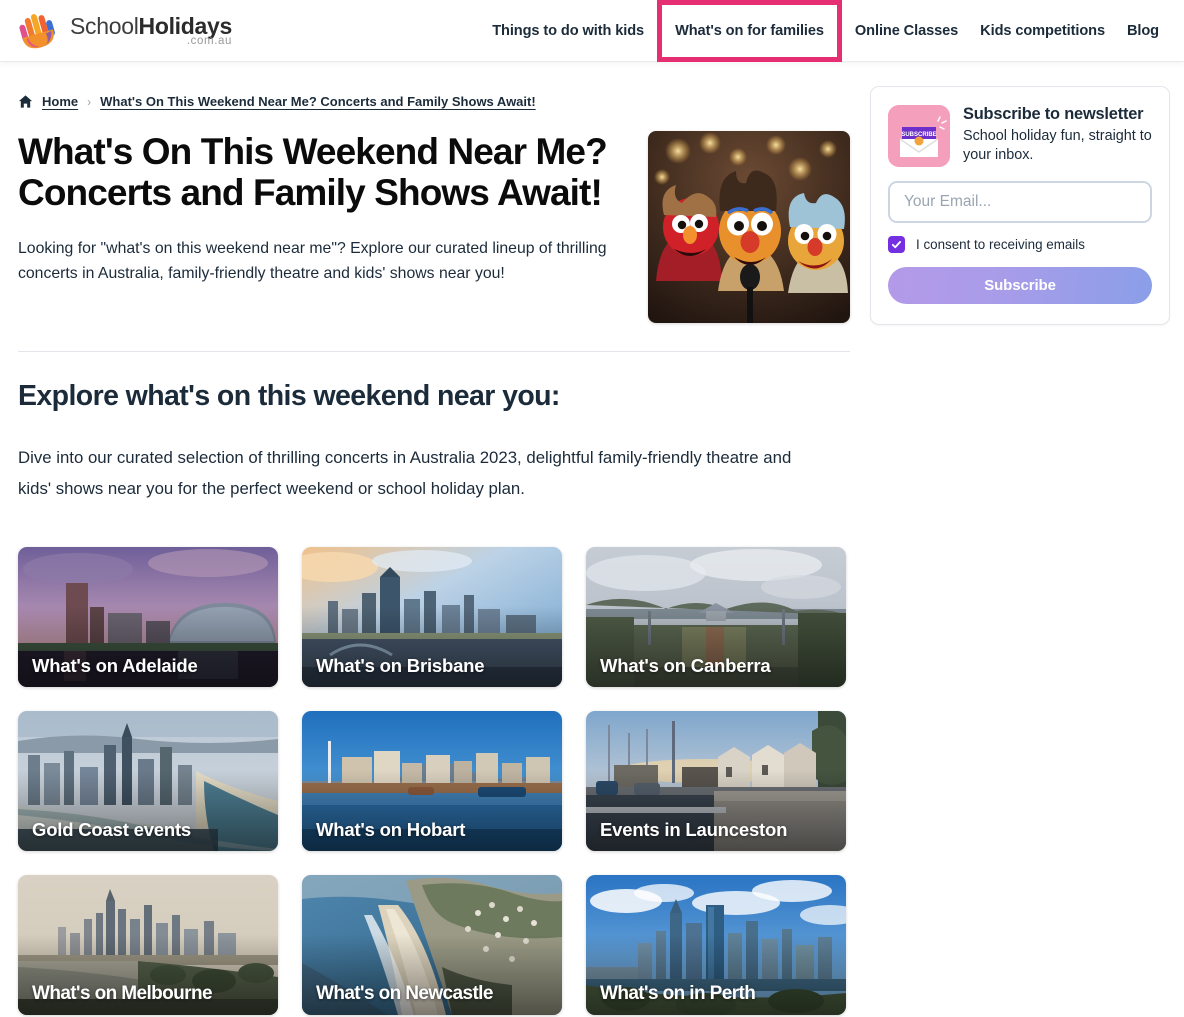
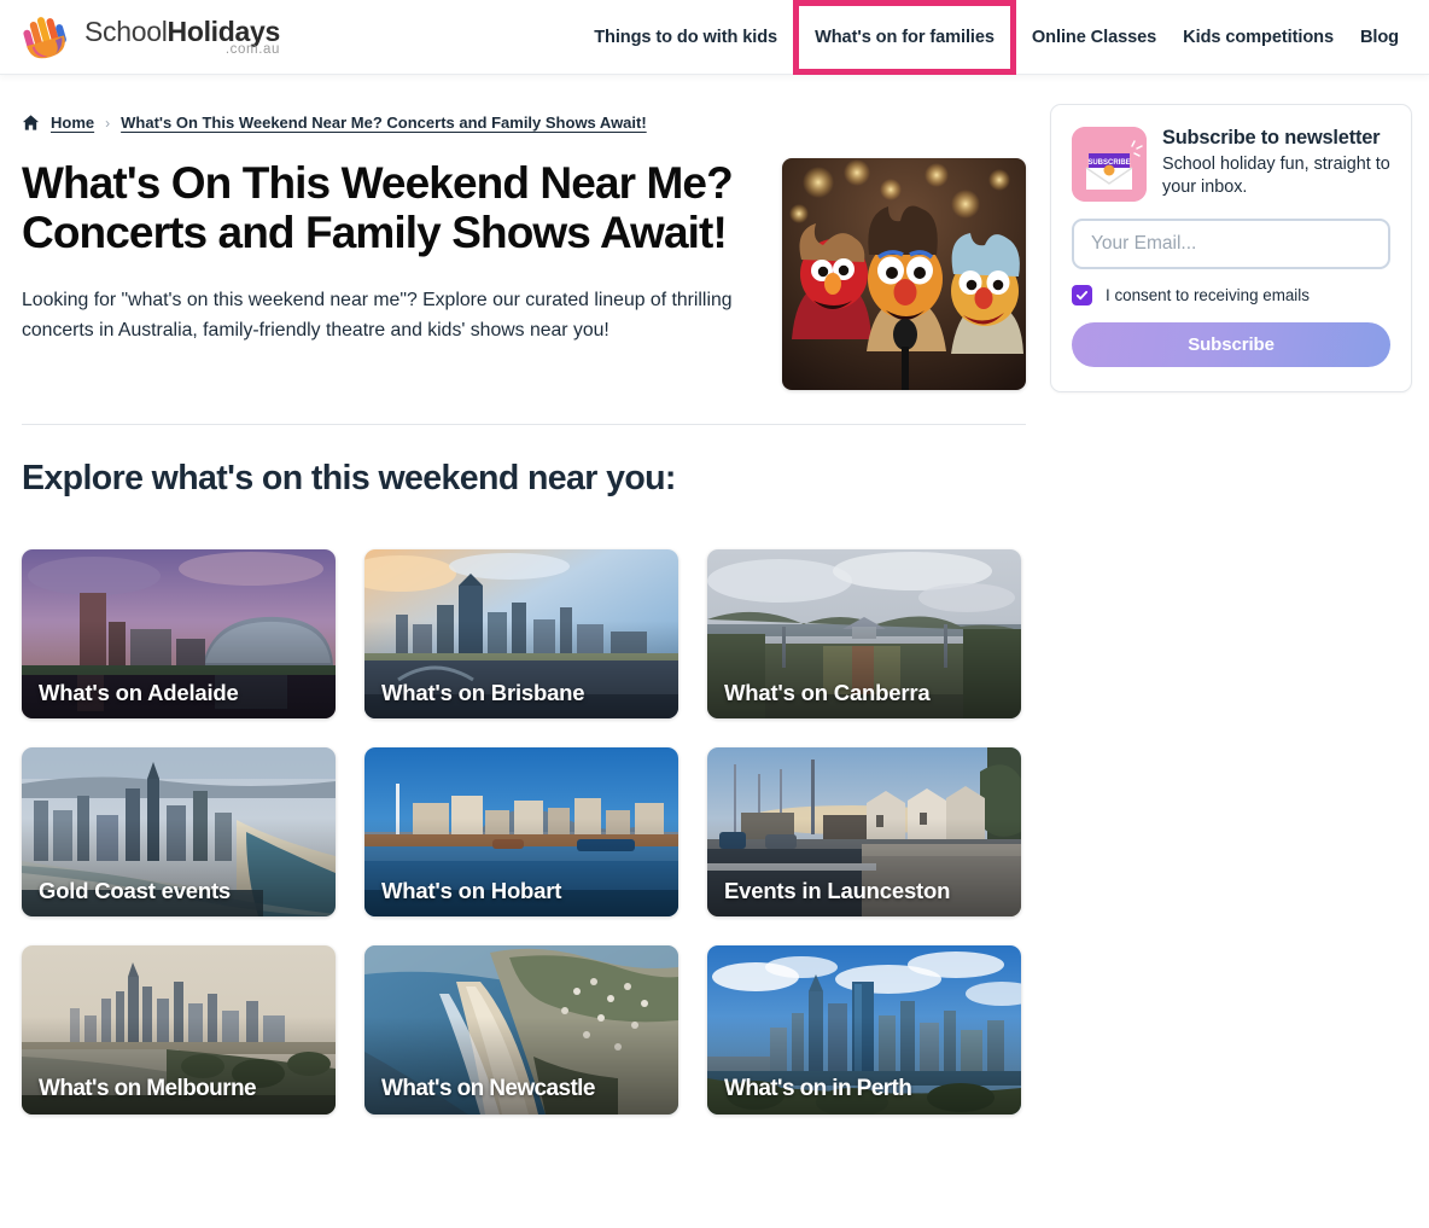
  SchoolHolidays
  .com.au
  Things to do with kids
  What's on for families
  Online Classes
  Kids competitions
  Blog
  Home
  ›
  What's On This Weekend Near Me? Concerts and Family Shows Await!
  What's On This Weekend Near Me? Concerts and Family Shows Await!
  Looking for "what's on this weekend near me"? Explore our curated lineup of thrilling concerts in Australia, family-friendly theatre and kids' shows near you!
  Explore what's on this weekend near you:
- Dive into our curated selection of thrilling concerts in Australia 2023, delightful family-friendly theatre and kids' shows near you for the perfect weekend or school holiday plan.
  What's on Adelaide
  What's on Brisbane
  What's on Canberra
  Gold Coast events
  What's on Hobart
  Events in Launceston
  What's on Melbourne
  What's on Newcastle
  What's on in Perth
  Subscribe to newsletter
  School holiday fun, straight to your inbox.
  Your Email...
  I consent to receiving emails
  Subscribe
